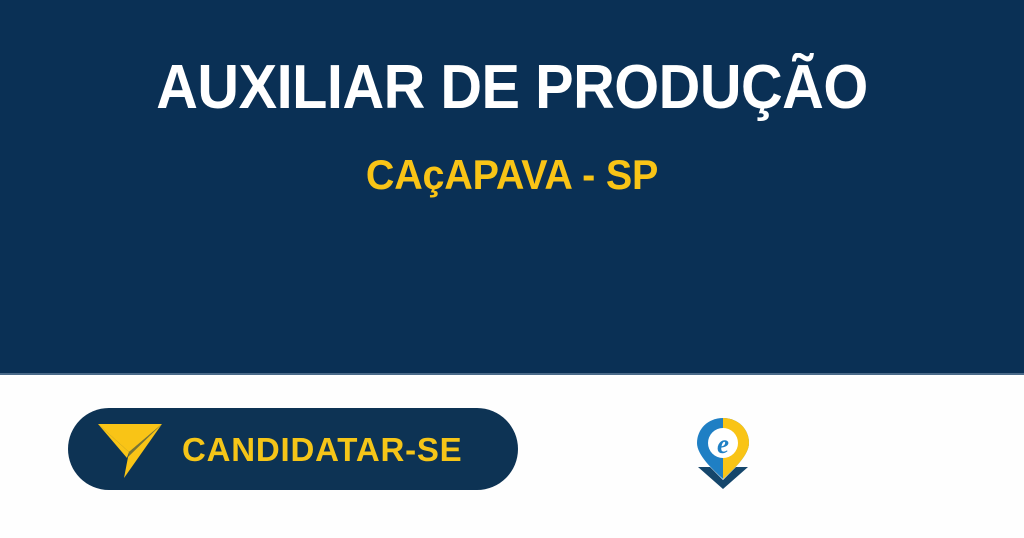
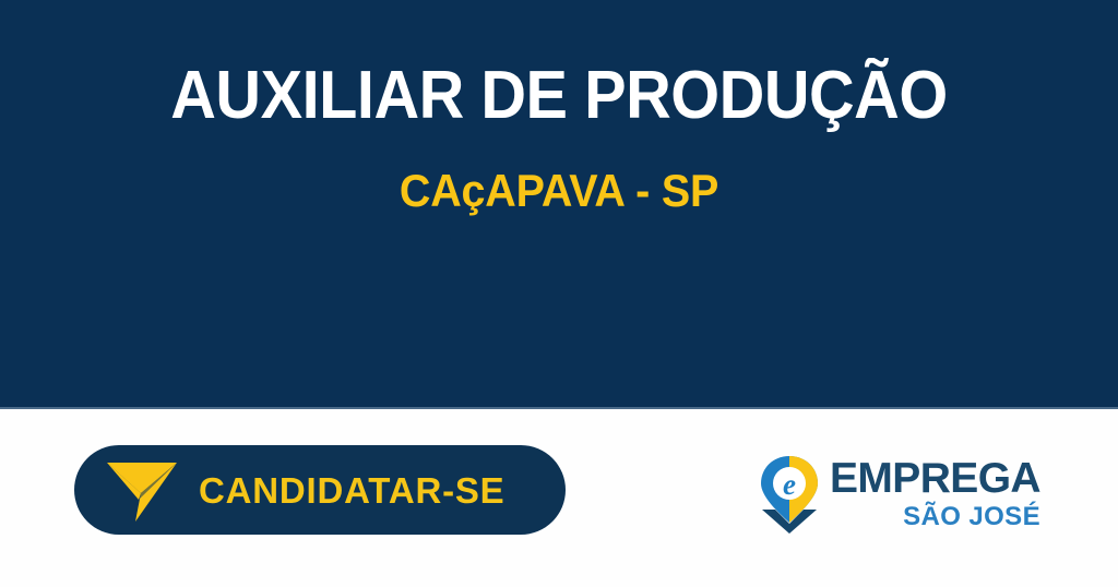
  AUXILIAR DE PRODUÇÃO
  CAçAPAVA - SP
  CANDIDATAR-SE
  e
+ EMPREGA
+ SÃO JOSÉ
